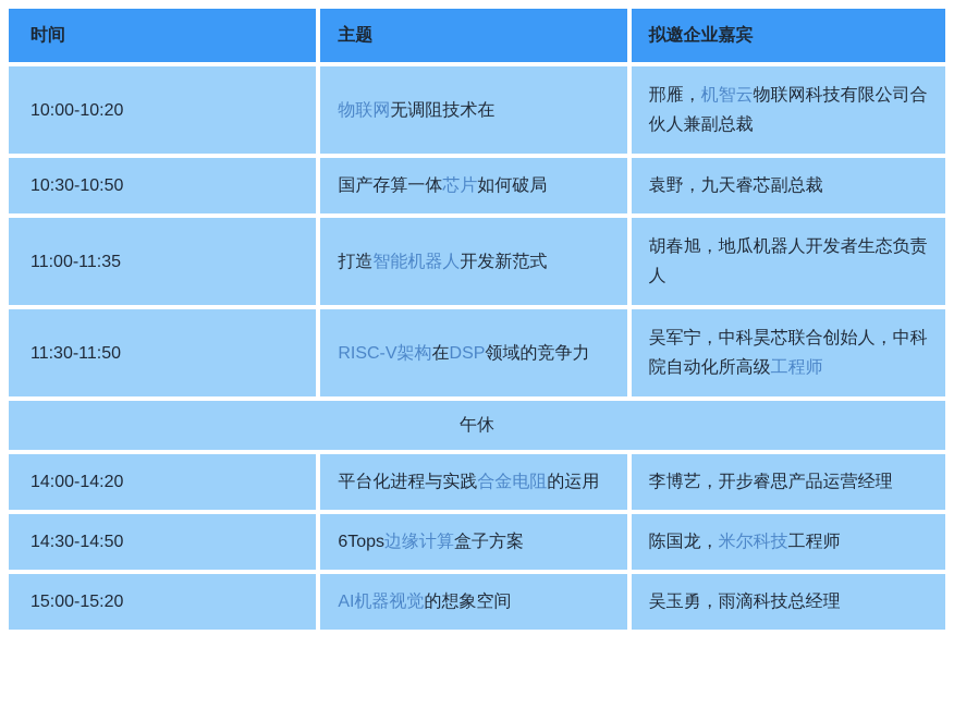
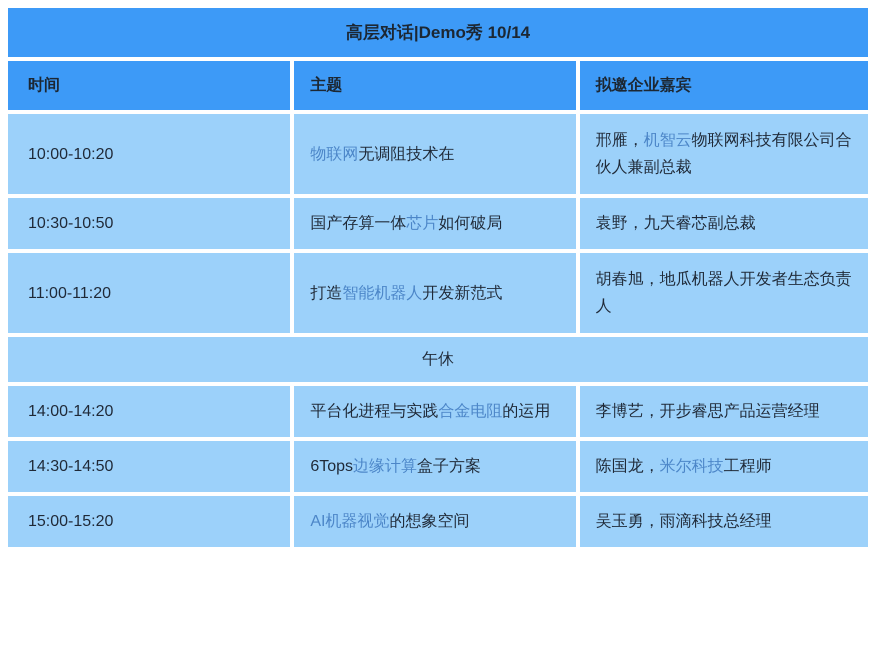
+ 高层对话|Demo秀 10/14
  时间	主题	拟邀企业嘉宾
  10:00-10:20	物联网无调阻技术在	邢雁，机智云物联网科技有限公司合伙人兼副总裁
  10:30-10:50	国产存算一体芯片如何破局	袁野，九天睿芯副总裁
- 11:00-11:35	打造智能机器人开发新范式	胡春旭，地瓜机器人开发者生态负责人
+ 11:00-11:20	打造智能机器人开发新范式	胡春旭，地瓜机器人开发者生态负责人
- 11:30-11:50	RISC-V架构在DSP领域的竞争力	吴军宁，中科昊芯联合创始人，中科院自动化所高级工程师
  午休
  14:00-14:20	平台化进程与实践合金电阻的运用	李博艺，开步睿思产品运营经理
  14:30-14:50	6Tops边缘计算盒子方案	陈国龙，米尔科技工程师
  15:00-15:20	AI机器视觉的想象空间	吴玉勇，雨滴科技总经理
